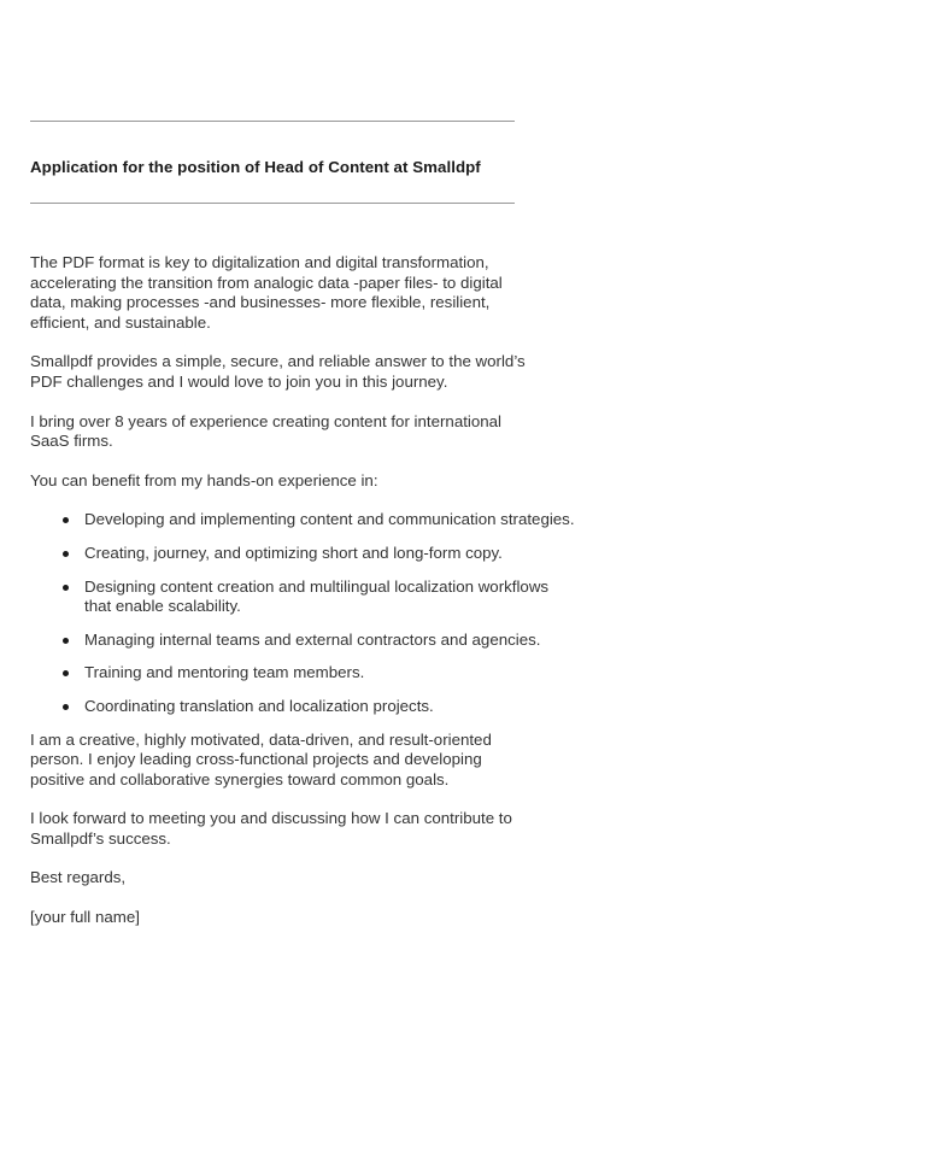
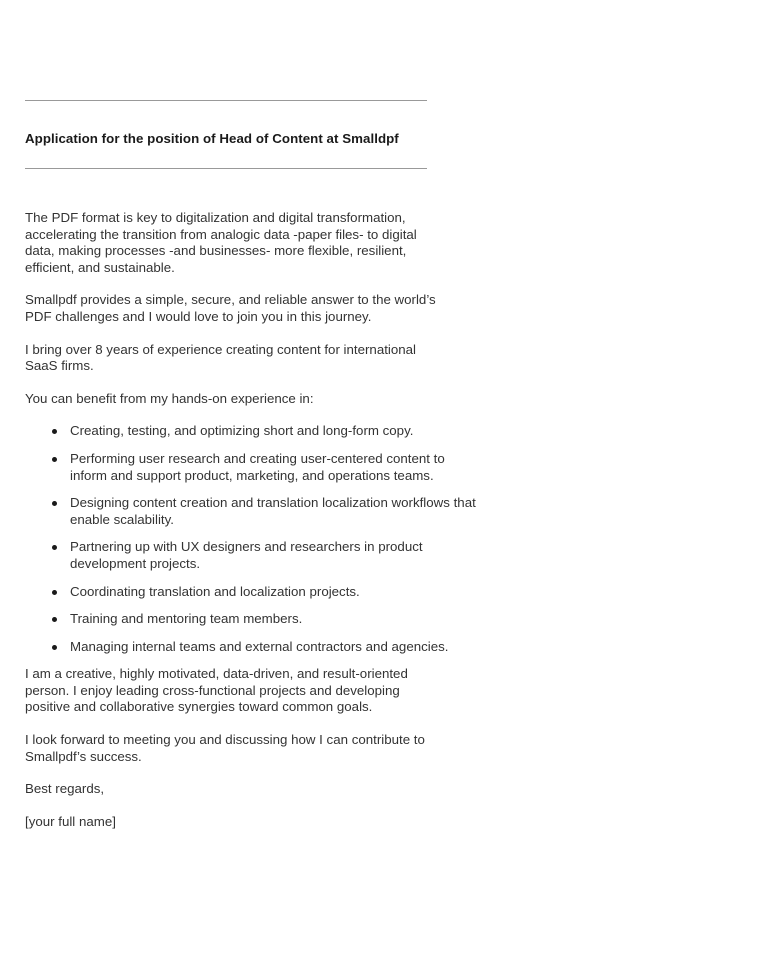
  Application for the position of Head of Content at Smalldpf
  The PDF format is key to digitalization and digital transformation, accelerating the transition from analogic data -paper files- to digital data, making processes -and businesses- more flexible, resilient, efficient, and sustainable.
  Smallpdf provides a simple, secure, and reliable answer to the world’s PDF challenges and I would love to join you in this journey.
  I bring over 8 years of experience creating content for international SaaS firms.
  You can benefit from my hands-on experience in:
- Developing and implementing content and communication strategies.
- Creating, journey, and optimizing short and long-form copy.
+ Creating, testing, and optimizing short and long-form copy.
+ Performing user research and creating user-centered content to inform and support product, marketing, and operations teams.
- Designing content creation and multilingual localization workflows that enable scalability.
+ Designing content creation and translation localization workflows that enable scalability.
+ Partnering up with UX designers and researchers in product development projects.
- Managing internal teams and external contractors and agencies.
+ Coordinating translation and localization projects.
  Training and mentoring team members.
- Coordinating translation and localization projects.
+ Managing internal teams and external contractors and agencies.
  I am a creative, highly motivated, data-driven, and result-oriented person. I enjoy leading cross-functional projects and developing positive and collaborative synergies toward common goals.
  I look forward to meeting you and discussing how I can contribute to Smallpdf’s success.
  Best regards,
  [your full name]
